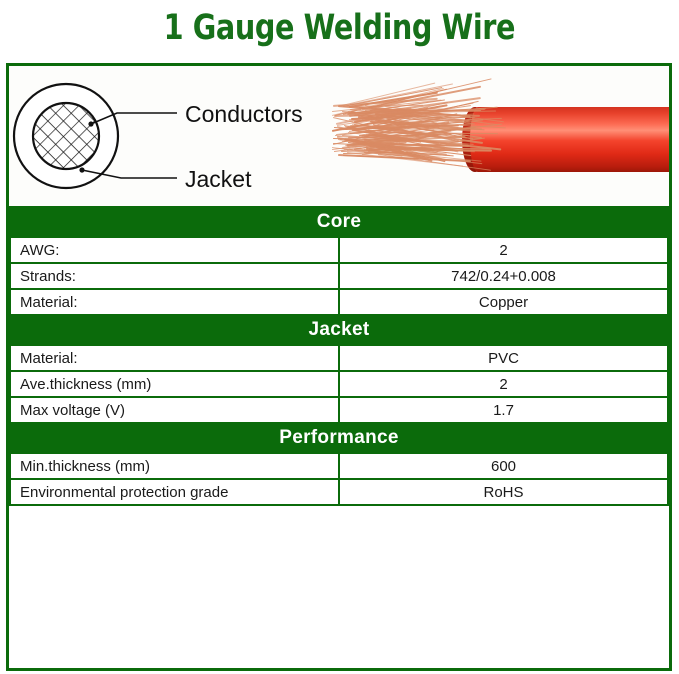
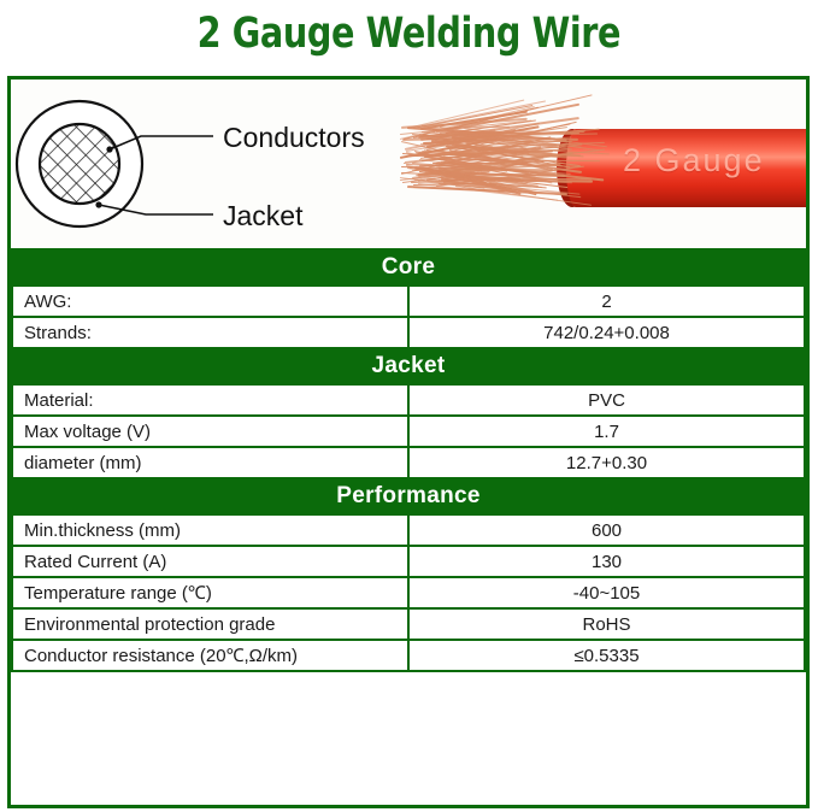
- 1 Gauge Welding Wire
+ 2 Gauge Welding Wire
  Conductors
  Jacket
+ 2 Gauge
  Core
  AWG:	2
  Strands:	742/0.24+0.008
- Material:	Copper
  Jacket
  Material:	PVC
- Ave.thickness (mm)	2
  Max voltage (V)	1.7
+ diameter (mm)	12.7+0.30
  Performance
  Min.thickness (mm)	600
+ Rated Current (A)	130
+ Temperature range (℃)	-40~105
  Environmental protection grade	RoHS
+ Conductor resistance (20℃,Ω/km)	≤0.5335
